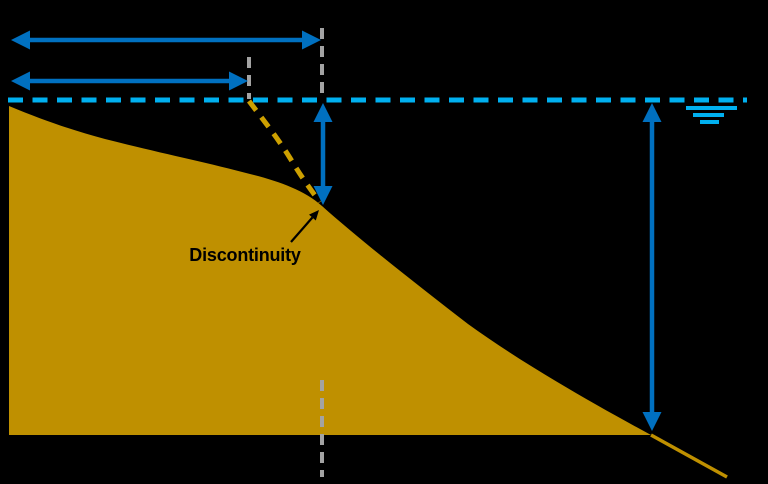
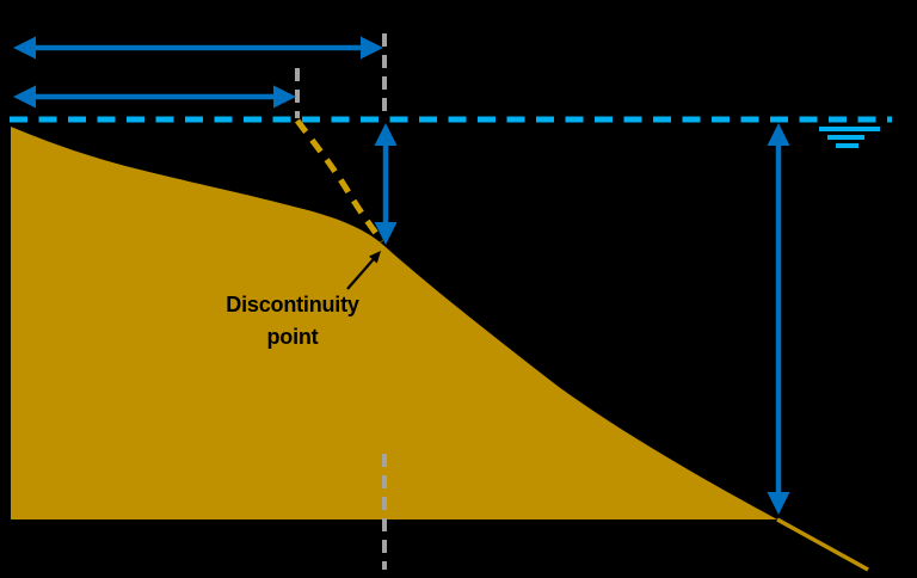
  Discontinuity
+ point
